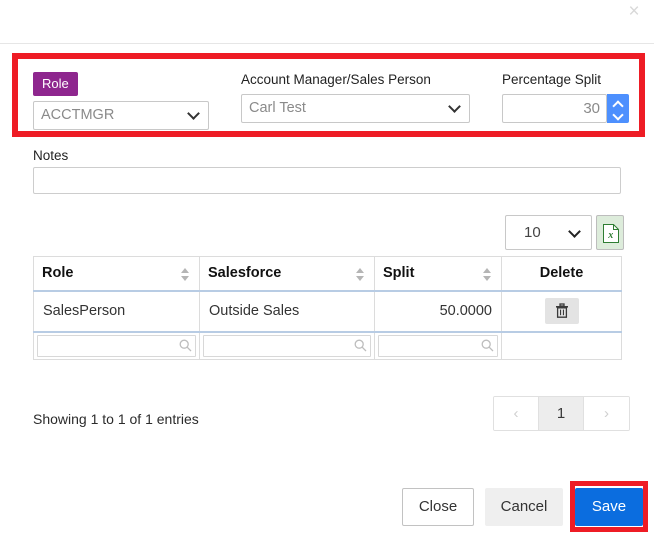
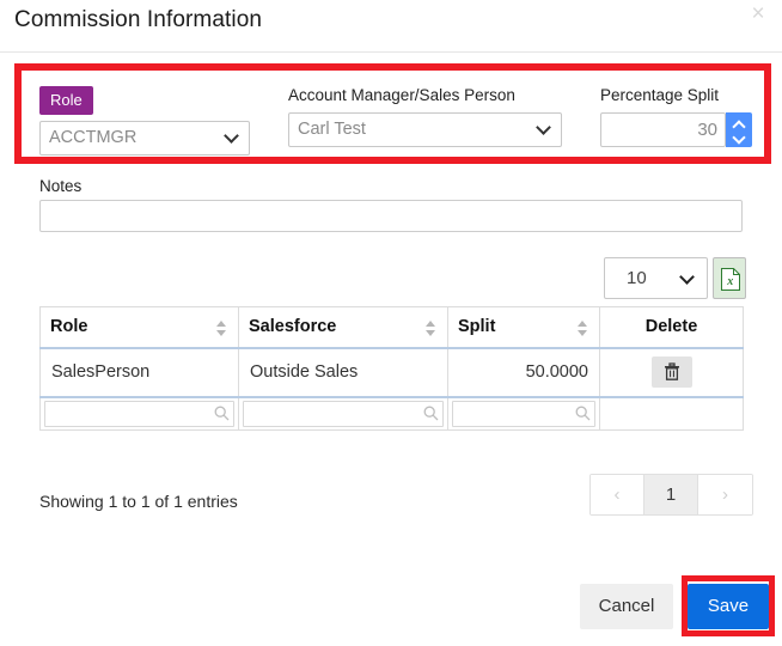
+ Commission Information
  ×
  Role
  ACCTMGR
  Account Manager/Sales Person
  Carl Test
  Percentage Split
  30
  Notes
  10
  x
  Role	Salesforce	Split	Delete
  SalesPerson	Outside Sales	50.0000
  Showing 1 to 1 of 1 entries
  ‹
  1
  ›
- Close
  Cancel
  Save
